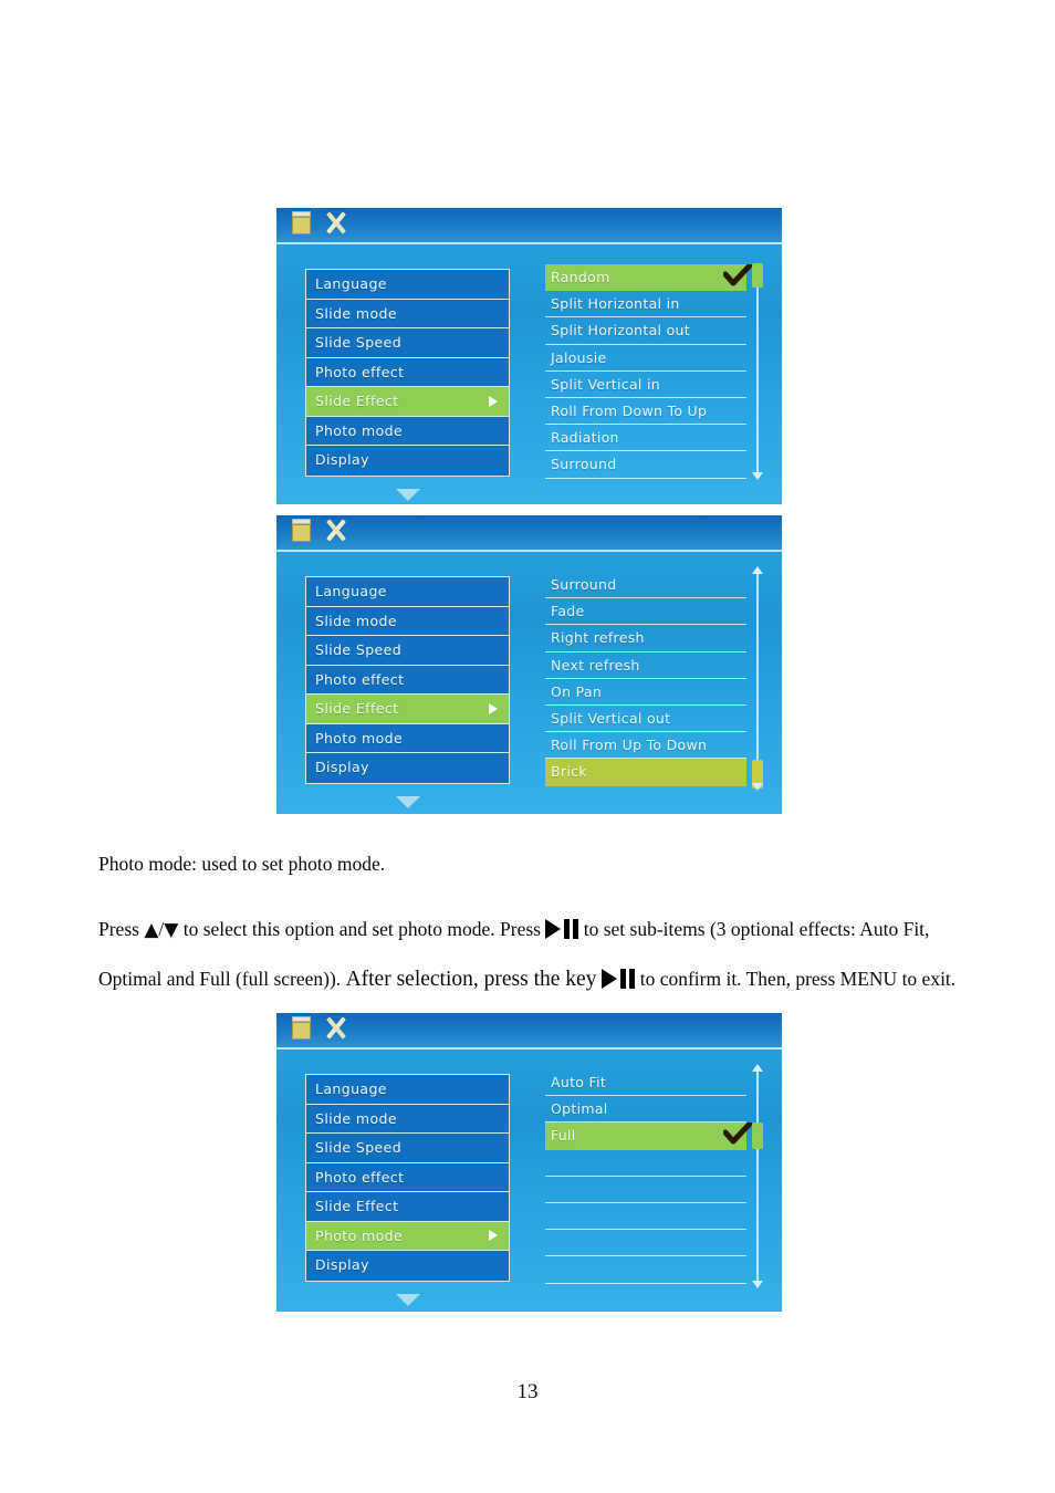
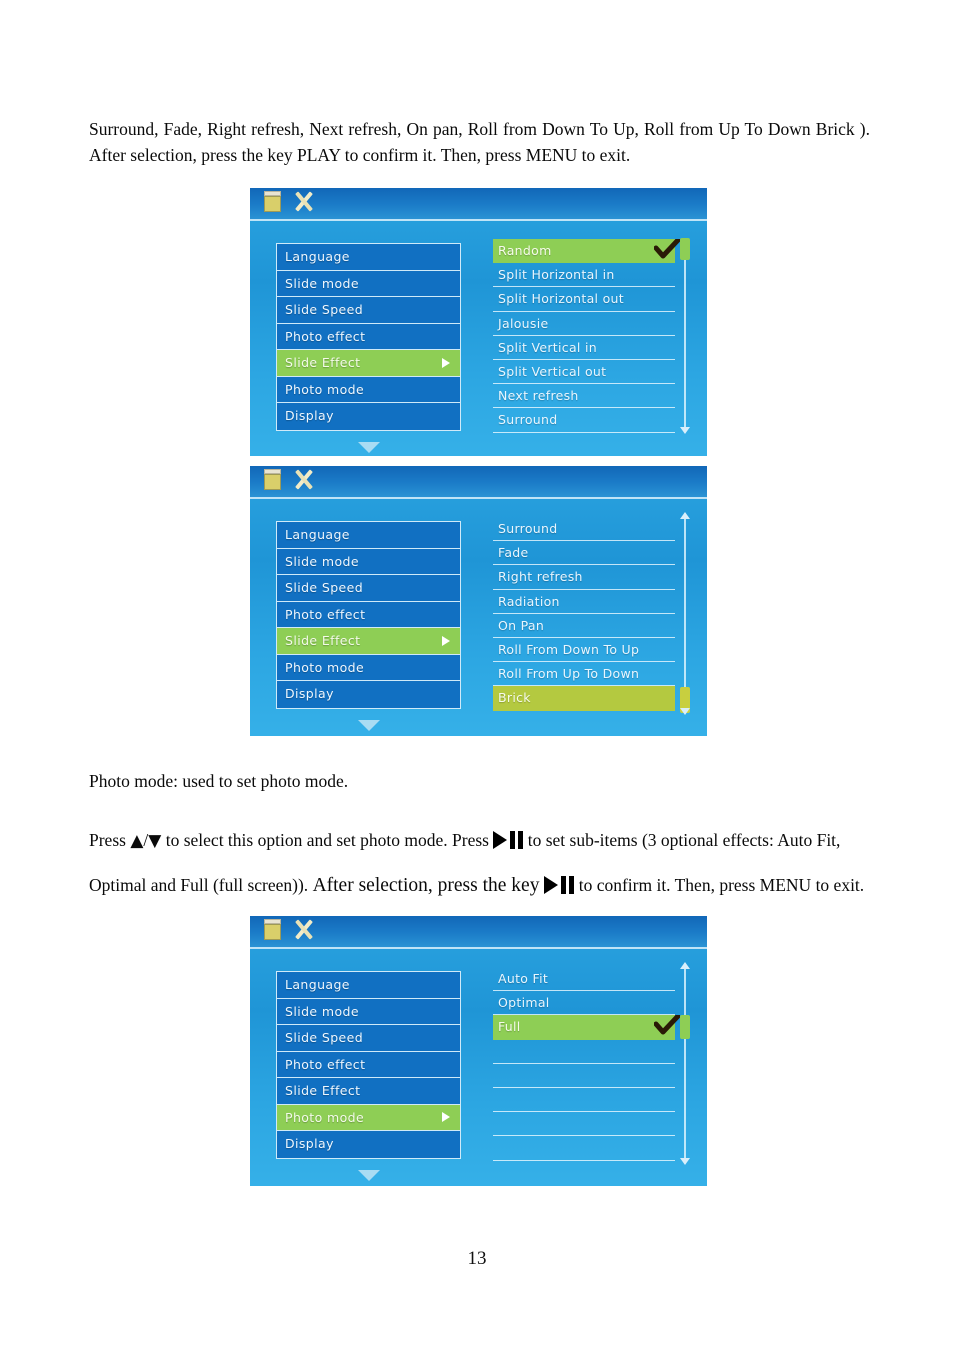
+ Surround, Fade, Right refresh, Next refresh, On pan, Roll from Down To Up, Roll from Up To Down Brick ). After selection, press the key PLAY to confirm it. Then, press MENU to exit.
  Language
  Slide mode
  Slide Speed
  Photo effect
  Slide Effect
  Photo mode
  Display
  Random
  Split Horizontal in
  Split Horizontal out
  Jalousie
  Split Vertical in
- Roll From Down To Up
+ Split Vertical out
- Radiation
+ Next refresh
  Surround
  Language
  Slide mode
  Slide Speed
  Photo effect
  Slide Effect
  Photo mode
  Display
  Surround
  Fade
  Right refresh
- Next refresh
+ Radiation
  On Pan
- Split Vertical out
+ Roll From Down To Up
  Roll From Up To Down
  Brick
  Photo mode: used to set photo mode.
  Press ▲/▼ to select this option and set photo mode. Press to set sub-items (3 optional effects: Auto Fit, Optimal and Full (full screen)). After selection, press the key to confirm it. Then, press MENU to exit.
  Language
  Slide mode
  Slide Speed
  Photo effect
  Slide Effect
  Photo mode
  Display
  Auto Fit
  Optimal
  Full
  13
